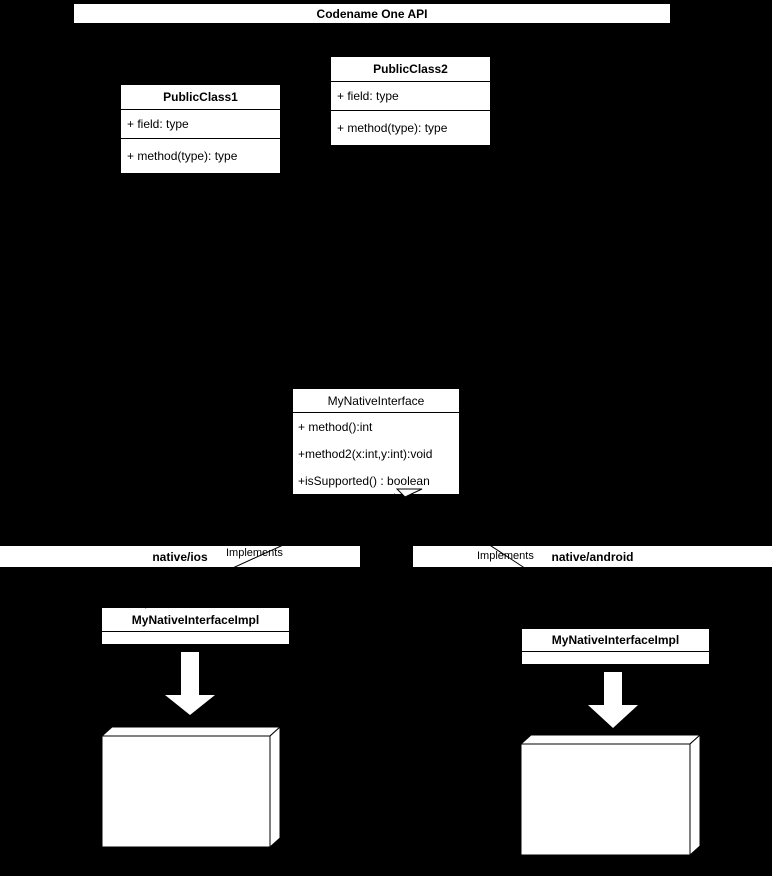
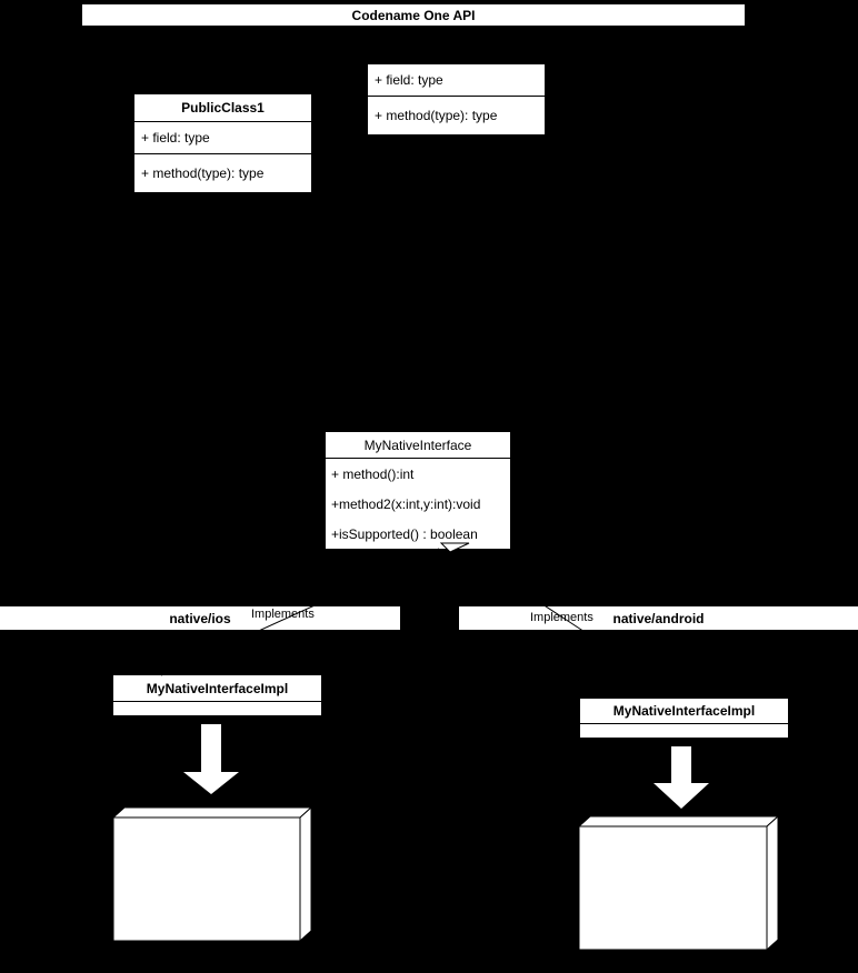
  Codename One API
  PublicClass1
  + field: type
  + method(type): type
- PublicClass2
  + field: type
  + method(type): type
  MyNativeInterface
  + method():int
  +method2(x:int,y:int):void
  +isSupported() : boolean
  native/ios
  Implemnts
  native/android
  Implements
  MyNativeInterfaceImpl
  MyNativeInterfaceImpl
